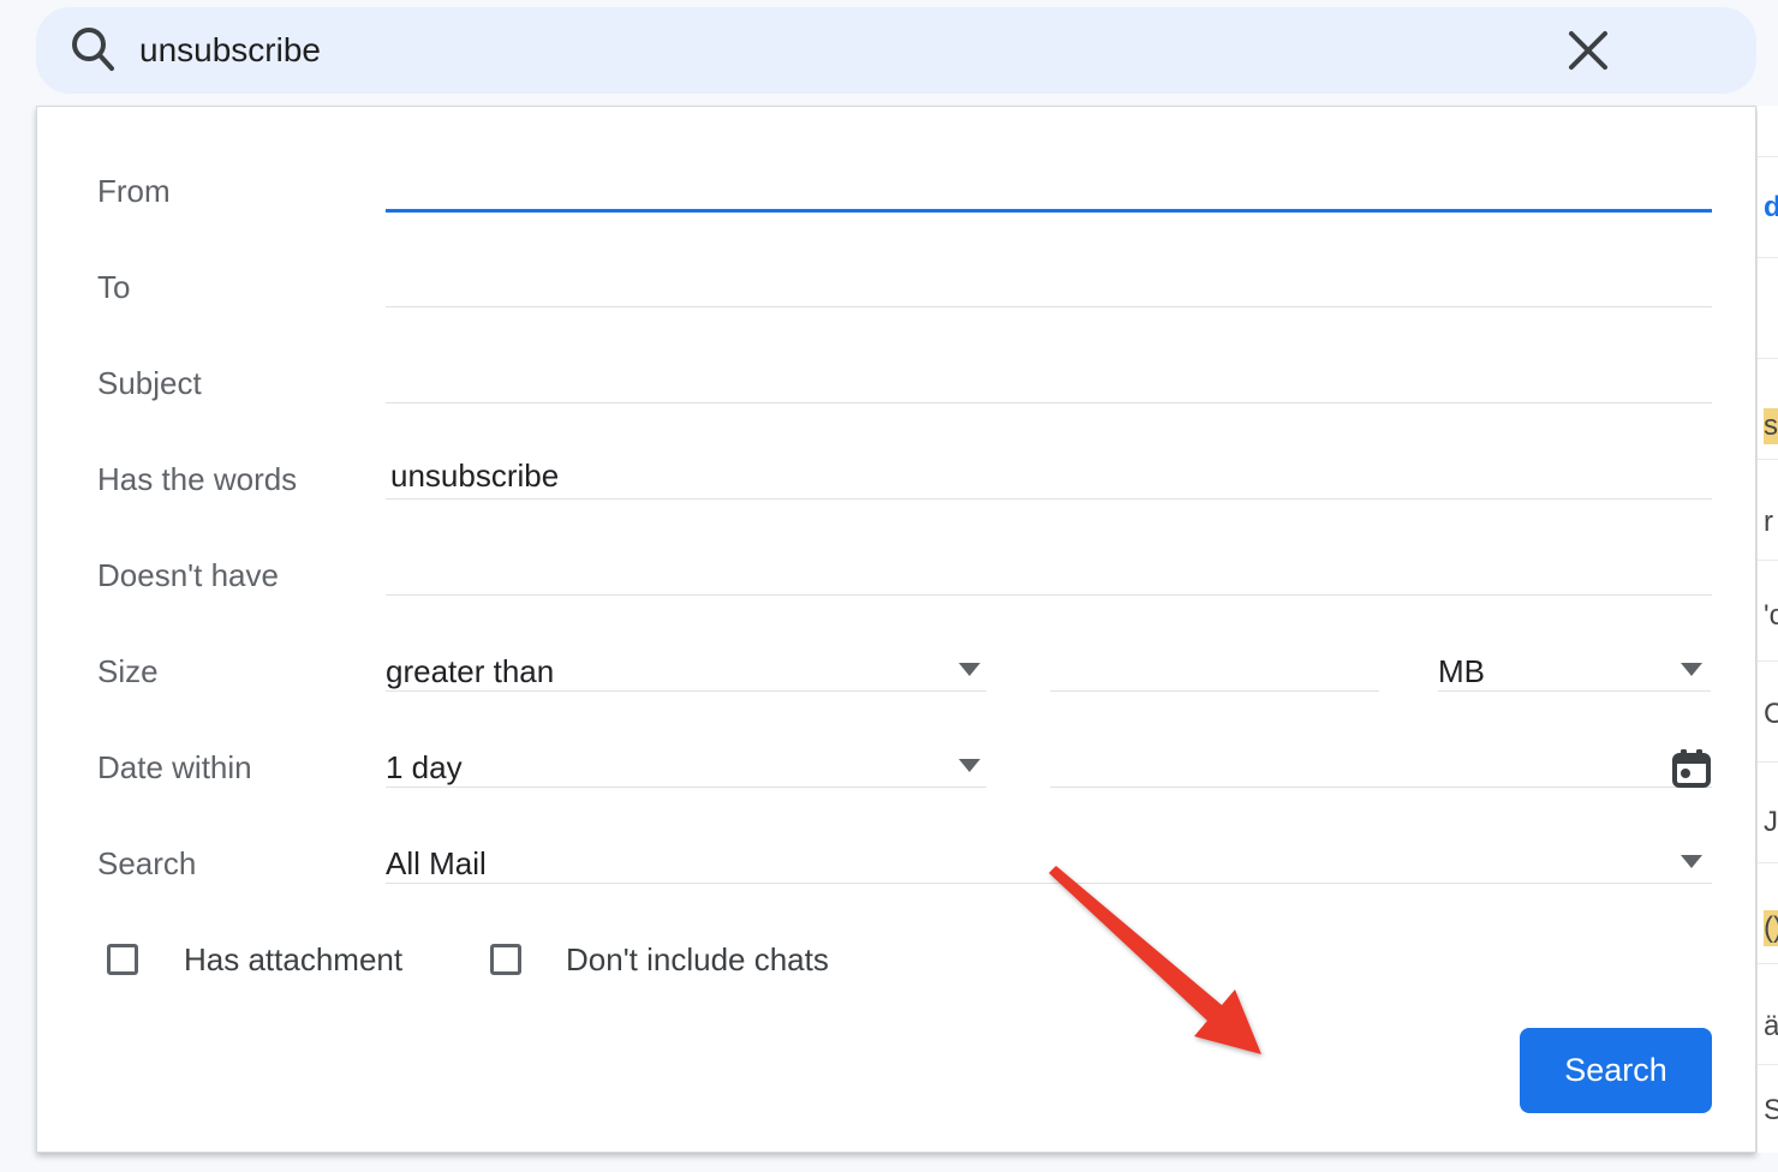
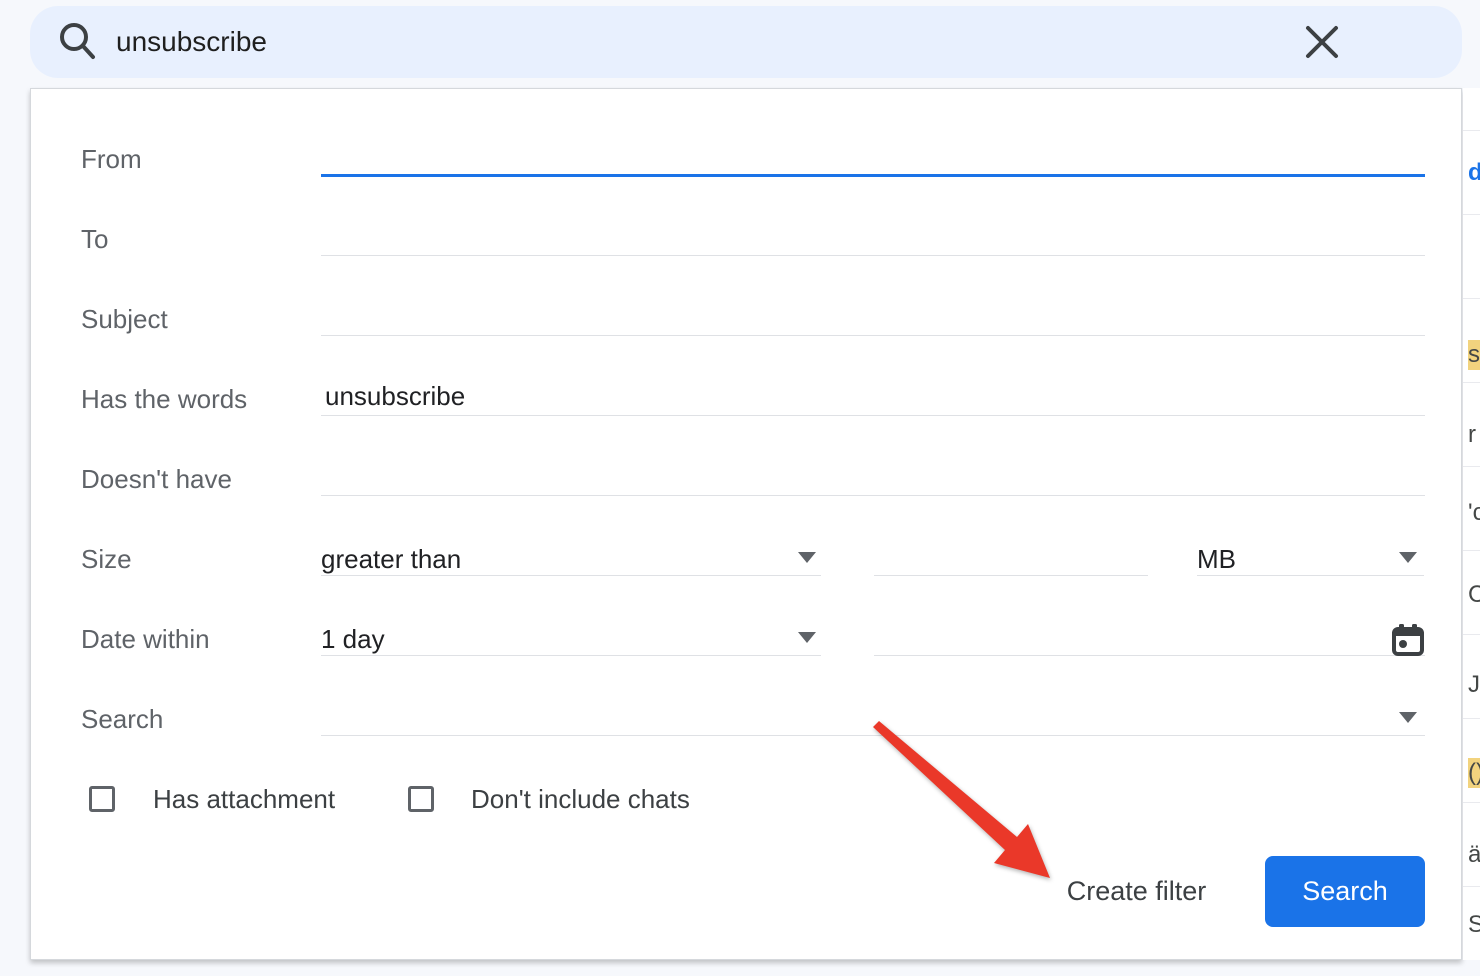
  unsubscribe
  From
  To
  Subject
  Has the words
  unsubscribe
  Doesn't have
  Size
  greater than
  MB
  Date within
  1 day
  Search
- All Mail
  Has attachment
  Don't include chats
+ Create filter
  Search
  d
  s
  r
  'c
  C
  J
  ä
  S
